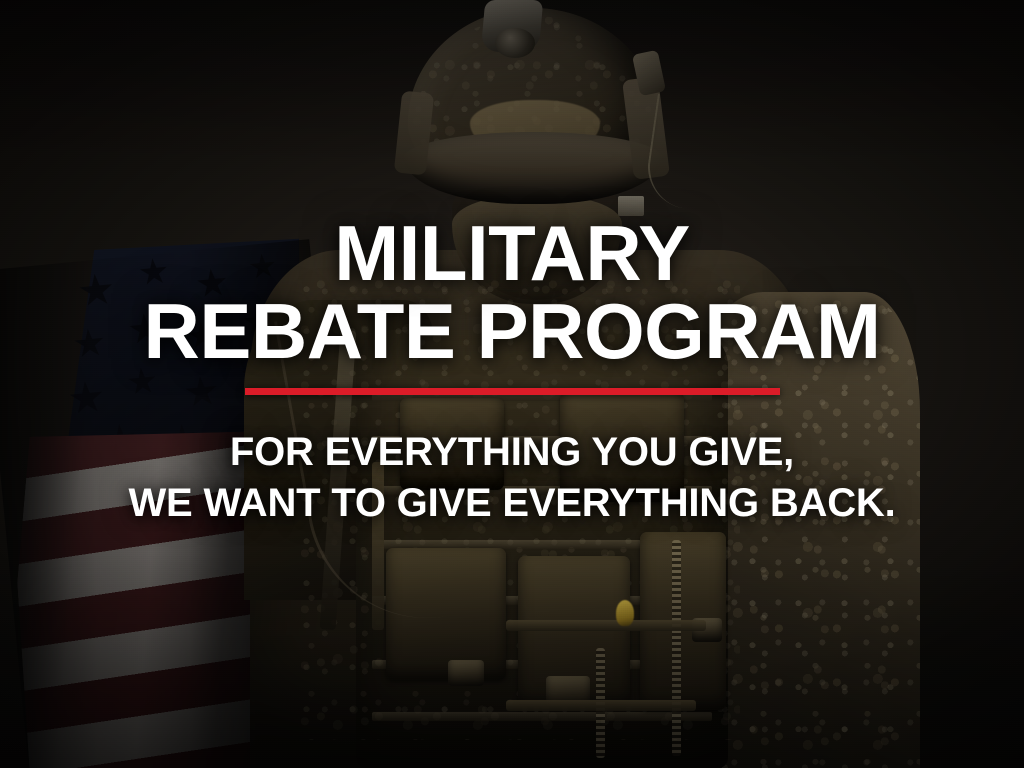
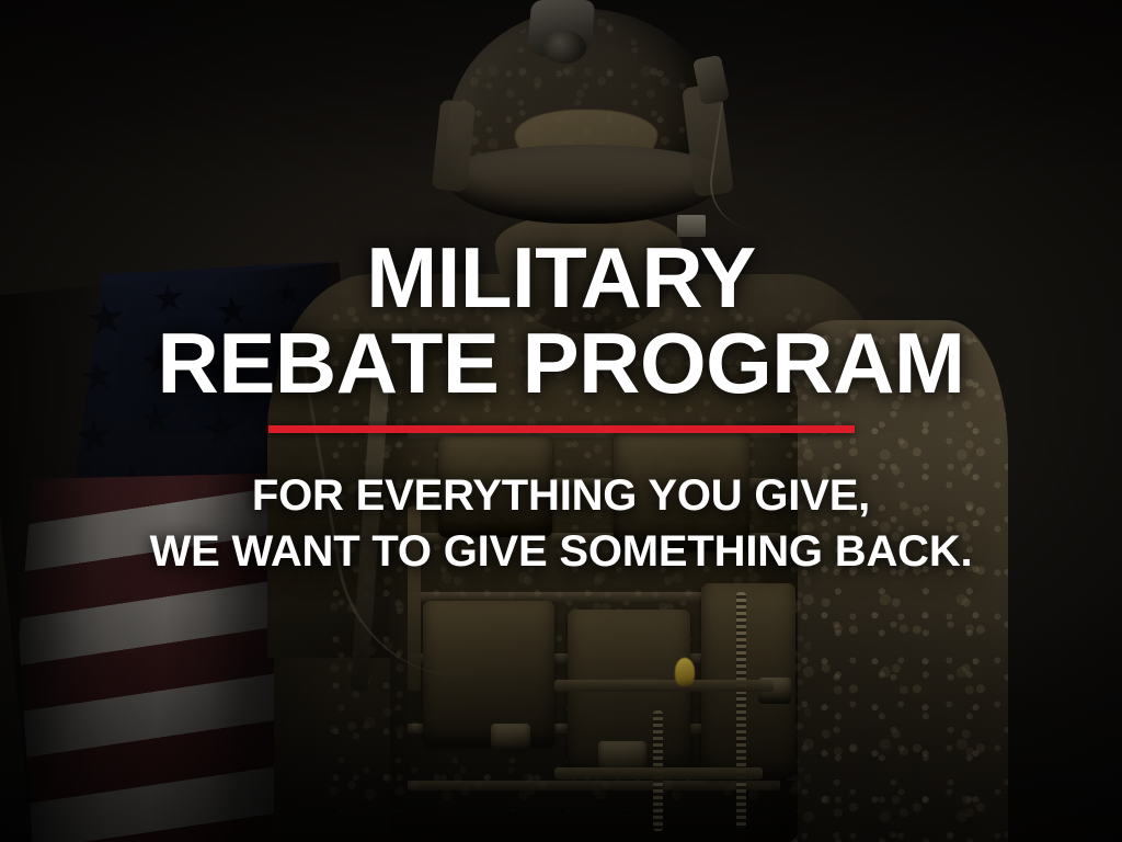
  MILITARY
  REBATE PROGRAM
  FOR EVERYTHING YOU GIVE,
- WE WANT TO GIVE EVERYTHING BACK.
+ WE WANT TO GIVE SOMETHING BACK.
